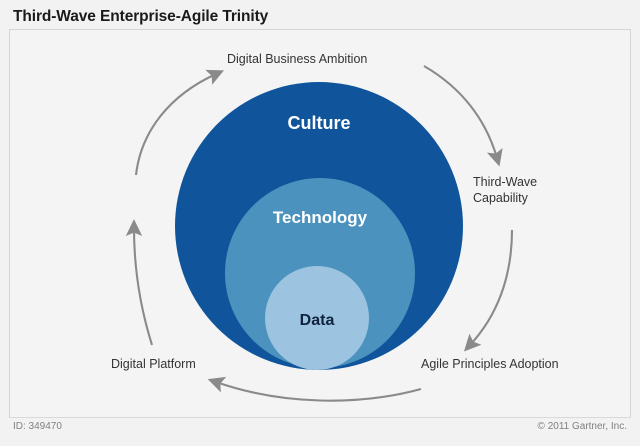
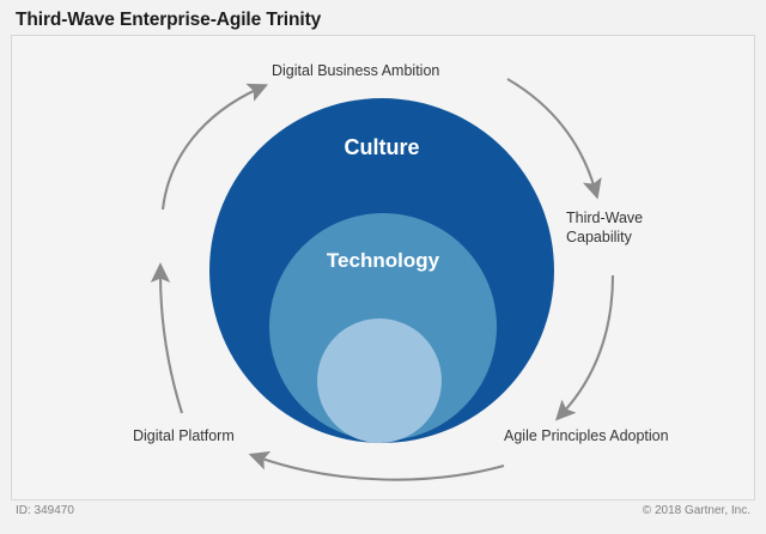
  Third-Wave Enterprise-Agile Trinity
  Culture
  Technology
- Data
  Digital Business Ambition
  Third-Wave
  Capability
  Agile Principles Adoption
  Digital Platform
  ID: 349470
- © 2011 Gartner, Inc.
+ © 2018 Gartner, Inc.
